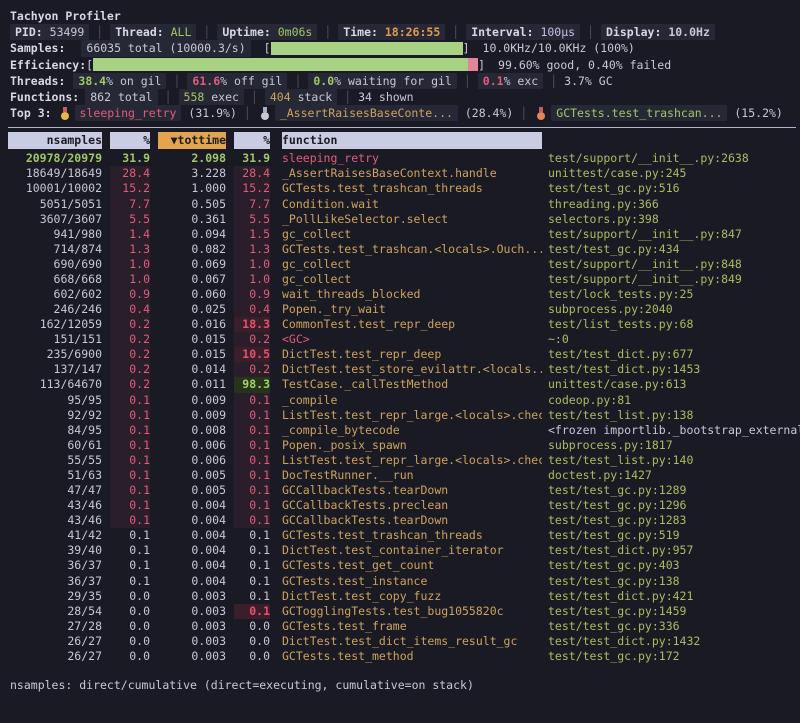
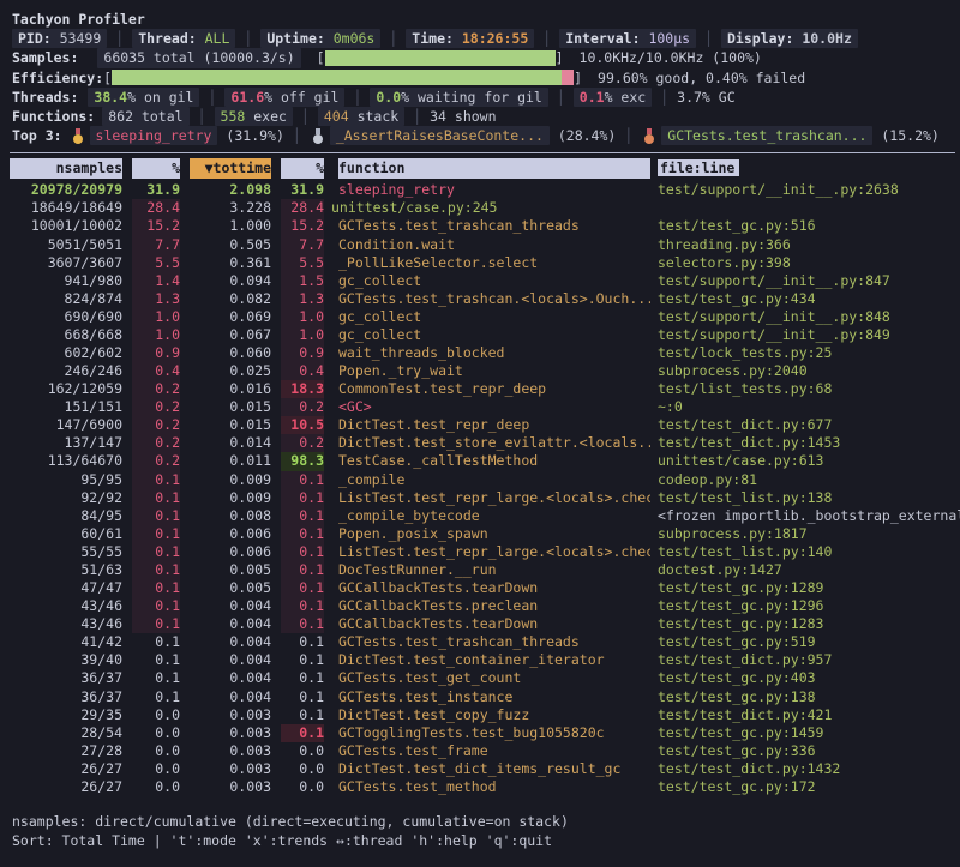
  Tachyon Profiler
  PID: 53499
  │
  Thread: ALL
  │
  Uptime: 0m06s
  │
  Time: 18:26:55
  │
  Interval: 100µs
  │
  Display: 10.0Hz
  Samples:
  66035 total (10000.3/s)
  [
  ]
  10.0KHz/10.0KHz (100%)
  Efficiency:
  [
  ]
  99.60% good, 0.40% failed
  Threads:
  38.4% on gil
  │
  61.6% off gil
  │
  0.0% waiting for gil
  │
  0.1% exc
  │
  3.7% GC
  Functions:
  862 total
  │
  558 exec
  │
  404 stack
  │
  34 shown
  Top 3:
  sleeping_retry
  (31.9%)
  │
  _AssertRaisesBaseConte...
  (28.4%)
  │
  GCTests.test_trashcan...
  (15.2%)
  nsamples
  %
  ▼tottime
  %
  function
+ file:line
  20978/20979
  31.9
  2.098
  31.9
  sleeping_retry
  test/support/__init__.py:2638
  18649/18649
  28.4
  3.228
  28.4
- _AssertRaisesBaseContext.handle
  unittest/case.py:245
  10001/10002
  15.2
  1.000
  15.2
  GCTests.test_trashcan_threads
  test/test_gc.py:516
  5051/5051
  7.7
  0.505
  7.7
  Condition.wait
  threading.py:366
  3607/3607
  5.5
  0.361
  5.5
  _PollLikeSelector.select
  selectors.py:398
  941/980
  1.4
  0.094
  1.5
  gc_collect
  test/support/__init__.py:847
- 714/874
+ 824/874
  1.3
  0.082
  1.3
  GCTests.test_trashcan.<locals>.Ouch...
  test/test_gc.py:434
  690/690
  1.0
  0.069
  1.0
  gc_collect
  test/support/__init__.py:848
  668/668
  1.0
  0.067
  1.0
  gc_collect
  test/support/__init__.py:849
  602/602
  0.9
  0.060
  0.9
  wait_threads_blocked
  test/lock_tests.py:25
  246/246
  0.4
  0.025
  0.4
  Popen._try_wait
  subprocess.py:2040
  162/12059
  0.2
  0.016
  18.3
  CommonTest.test_repr_deep
  test/list_tests.py:68
  151/151
  0.2
  0.015
  0.2
  <GC>
  ~:0
- 235/6900
+ 147/6900
  0.2
  0.015
  10.5
  DictTest.test_repr_deep
  test/test_dict.py:677
  137/147
  0.2
  0.014
  0.2
  DictTest.test_store_evilattr.<locals..
  test/test_dict.py:1453
  113/64670
  0.2
  0.011
  98.3
  TestCase._callTestMethod
  unittest/case.py:613
  95/95
  0.1
  0.009
  0.1
  _compile
  codeop.py:81
  92/92
  0.1
  0.009
  0.1
  ListTest.test_repr_large.<locals>.chec
  test/test_list.py:138
  84/95
  0.1
  0.008
  0.1
  _compile_bytecode
  <frozen importlib._bootstrap_externa
  60/61
  0.1
  0.006
  0.1
  Popen._posix_spawn
  subprocess.py:1817
  55/55
  0.1
  0.006
  0.1
  ListTest.test_repr_large.<locals>.chec
  test/test_list.py:140
  51/63
  0.1
  0.005
  0.1
  DocTestRunner.__run
  doctest.py:1427
  47/47
  0.1
  0.005
  0.1
  GCCallbackTests.tearDown
  test/test_gc.py:1289
  43/46
  0.1
  0.004
  0.1
  GCCallbackTests.preclean
  test/test_gc.py:1296
  43/46
  0.1
  0.004
  0.1
  GCCallbackTests.tearDown
  test/test_gc.py:1283
  41/42
  0.1
  0.004
  0.1
  GCTests.test_trashcan_threads
  test/test_gc.py:519
  39/40
  0.1
  0.004
  0.1
  DictTest.test_container_iterator
  test/test_dict.py:957
  36/37
  0.1
  0.004
  0.1
  GCTests.test_get_count
  test/test_gc.py:403
  36/37
  0.1
  0.004
  0.1
  GCTests.test_instance
  test/test_gc.py:138
  29/35
  0.0
  0.003
  0.1
  DictTest.test_copy_fuzz
  test/test_dict.py:421
  28/54
  0.0
  0.003
  0.1
  GCTogglingTests.test_bug1055820c
  test/test_gc.py:1459
  27/28
  0.0
  0.003
  0.0
  GCTests.test_frame
  test/test_gc.py:336
  26/27
  0.0
  0.003
  0.0
  DictTest.test_dict_items_result_gc
  test/test_dict.py:1432
  26/27
  0.0
  0.003
  0.0
  GCTests.test_method
  test/test_gc.py:172
  nsamples: direct/cumulative (direct=executing, cumulative=on stack)
+ Sort: Total Time | 't':mode 'x':trends ↔:thread 'h':help 'q':quit
